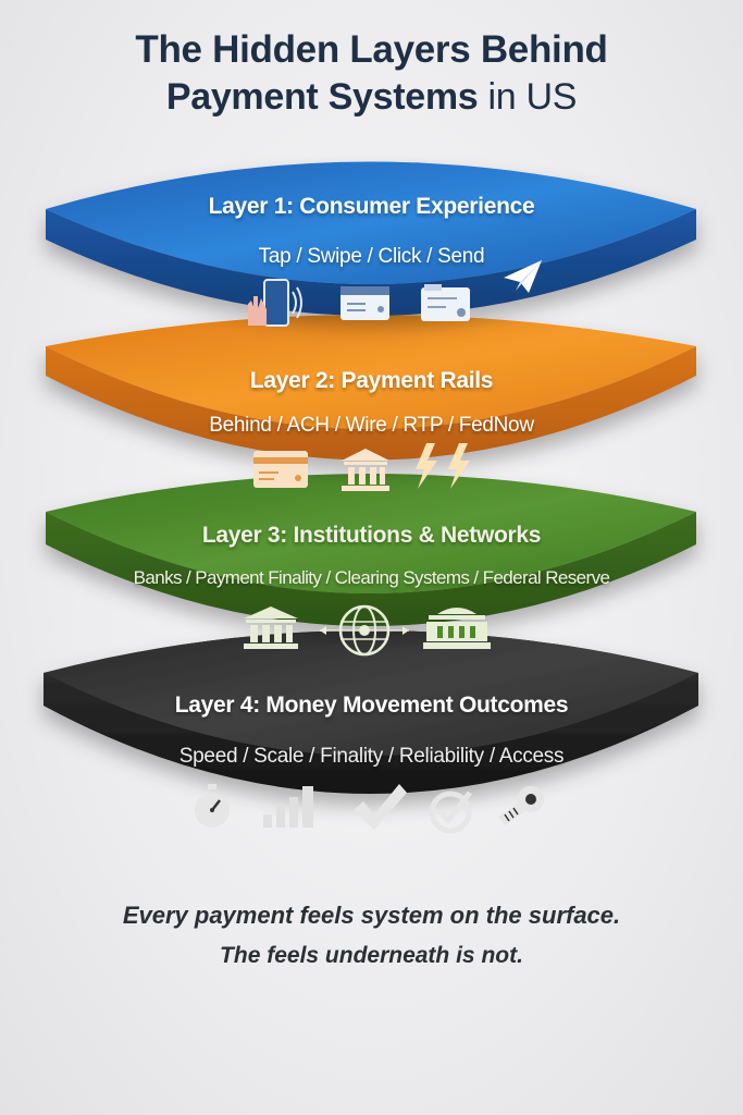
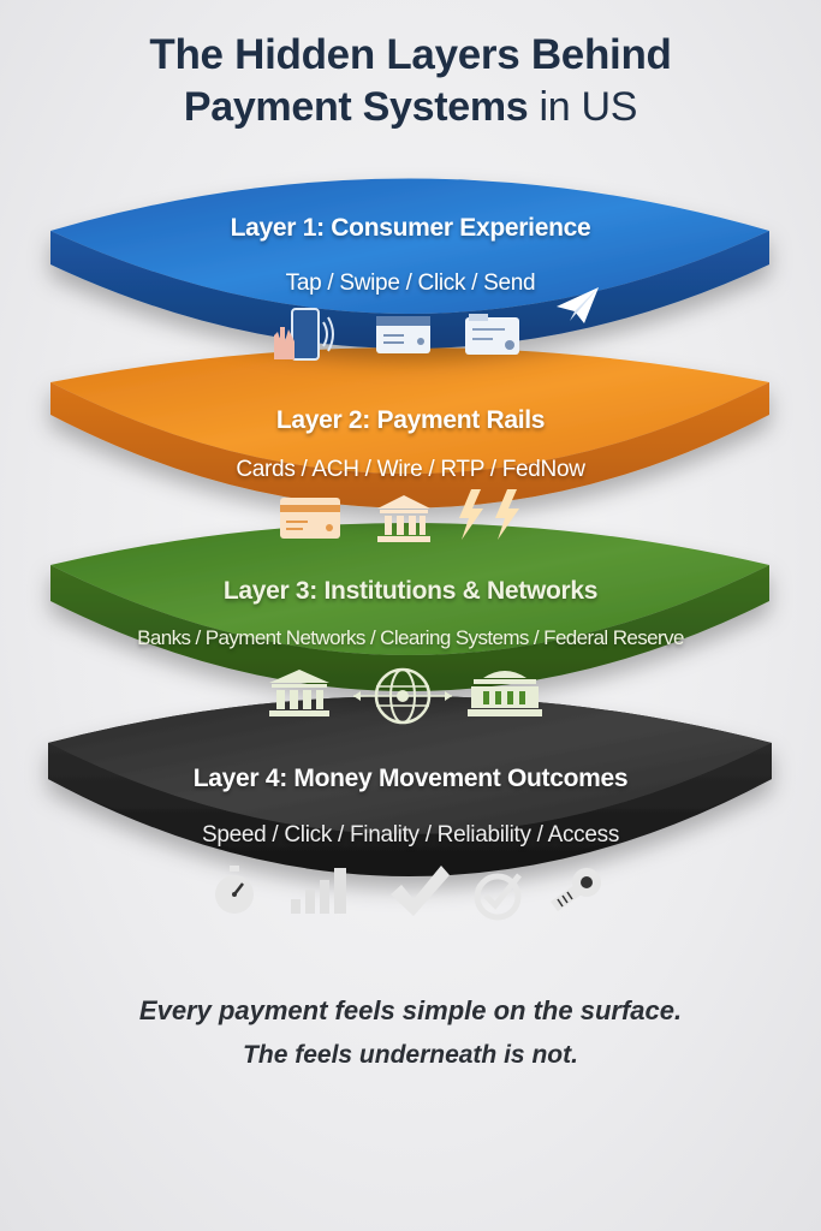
  The Hidden Layers Behind
  Payment Systems in US
  Layer 1: Consumer Experience
  Tap / Swipe / Click / Send
  Layer 2: Payment Rails
- Behind / ACH / Wire / RTP / FedNow
+ Cards / ACH / Wire / RTP / FedNow
  Layer 3: Institutions & Networks
- Banks / Payment Finality / Clearing Systems / Federal Reserve
+ Banks / Payment Networks / Clearing Systems / Federal Reserve
  Layer 4: Money Movement Outcomes
- Speed / Scale / Finality / Reliability / Access
+ Speed / Click / Finality / Reliability / Access
- Every payment feels system on the surface.
+ Every payment feels simple on the surface.
  The feels underneath is not.
